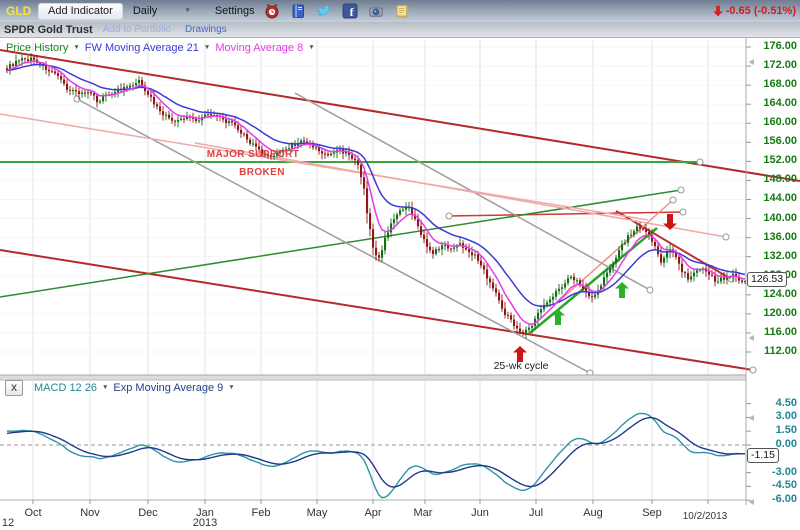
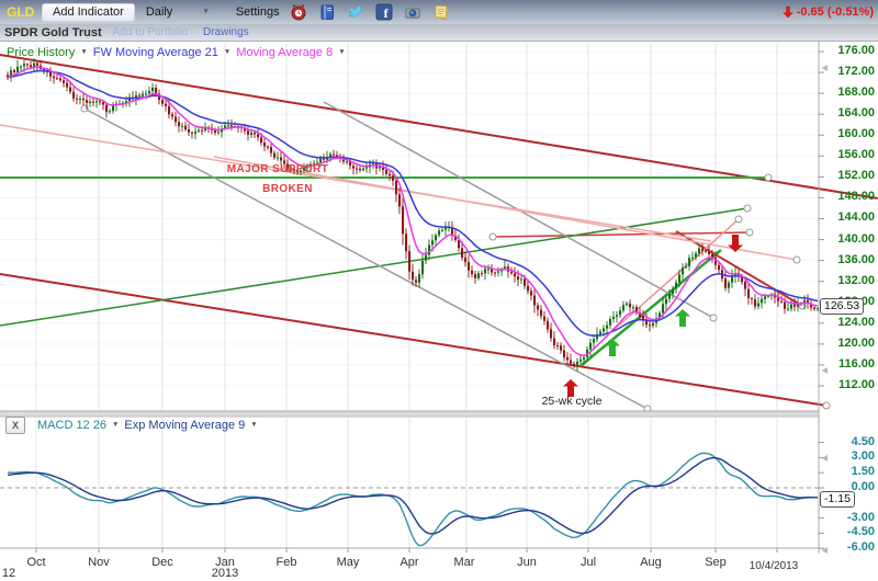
  GLD
  Add Indicator
  Daily
  Settings
  f
  -0.65 (-0.51%)
  SPDR Gold Trust
  Add to Portfolio
  Drawings
  Price History
  FW Moving Average 21
  Moving Average 8
  X
  MACD 12 26
  Exp Moving Average 9
  MAJOR SUPPORT
  BROKEN
  25-wk cycle
  126.53
  -1.15
  176.00
  172.00
  168.00
  164.00
  160.00
  156.00
  152.00
  148.00
  144.00
  140.00
  136.00
  132.00
  124.00
  120.00
  116.00
  112.00
  4.50
  3.00
  1.50
  0.00
  -3.00
  -4.50
  -6.00
  Oct
  Nov
  Dec
  Jan
  Feb
  May
  Apr
  Mar
  Jun
  Jul
  Aug
  Sep
  12
  2013
- 10/2/2013
+ 10/4/2013
